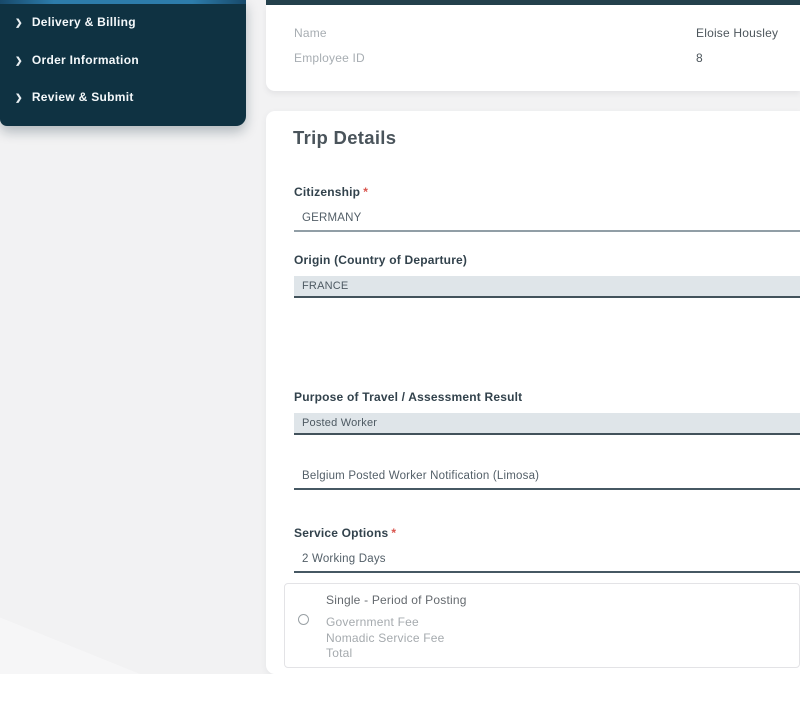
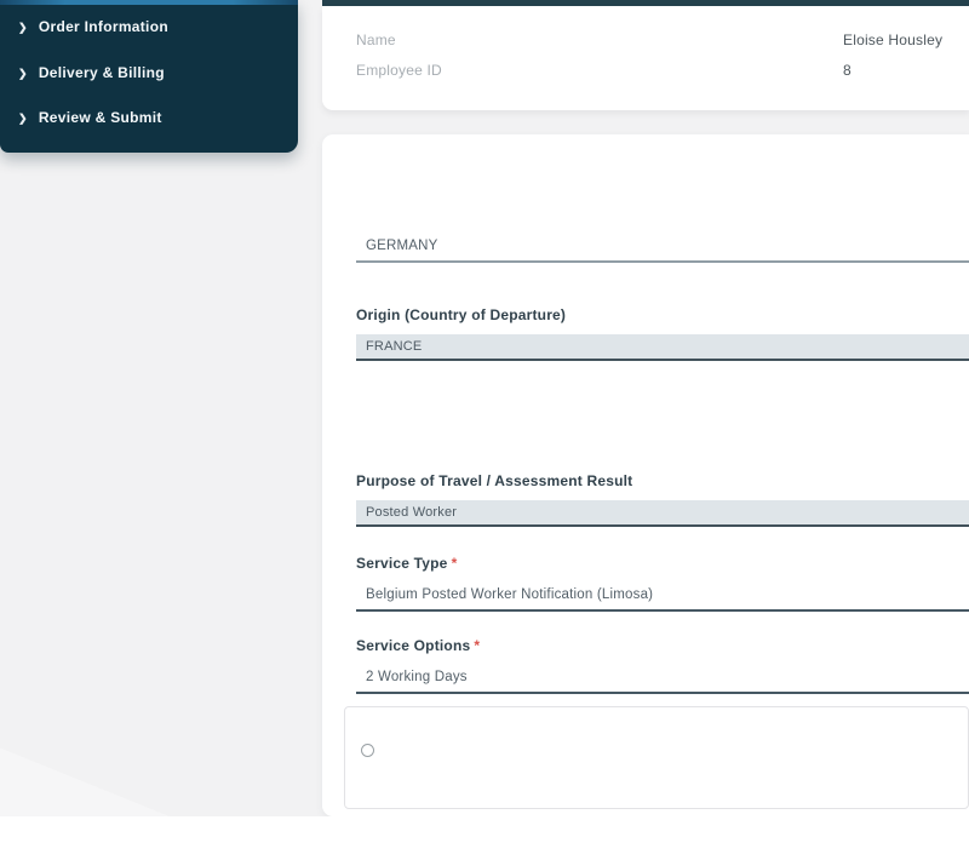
  ❯
- Delivery & Billing
+ Order Information
  ❯
- Order Information
+ Delivery & Billing
  ❯
  Review & Submit
  Name
  Eloise Housley
  Employee ID
  8
- Trip Details
- Citizenship *
  GERMANY
  Origin (Country of Departure)
  FRANCE
  Purpose of Travel / Assessment Result
  Posted Worker
+ Service Type *
  Belgium Posted Worker Notification (Limosa)
  Service Options *
  2 Working Days
- Single - Period of Posting
- Government Fee
- Nomadic Service Fee
- Total
